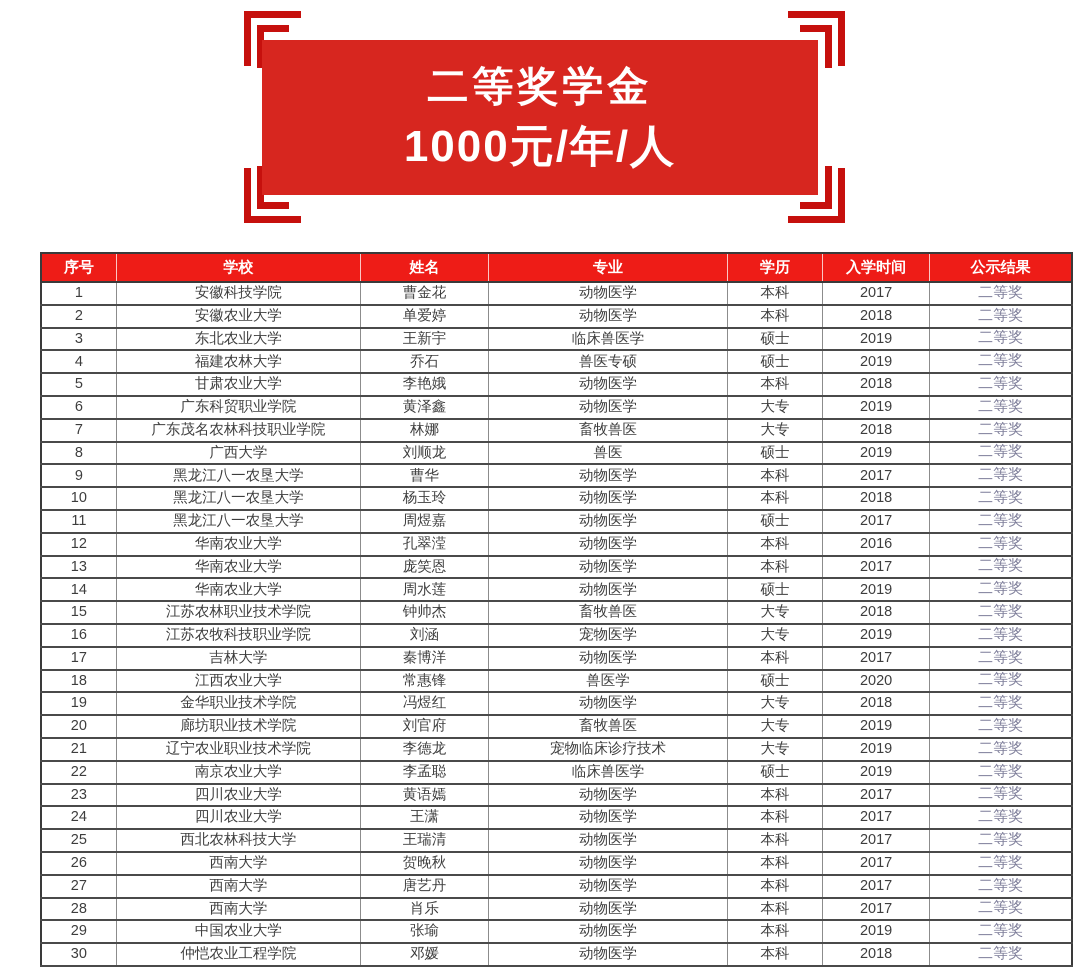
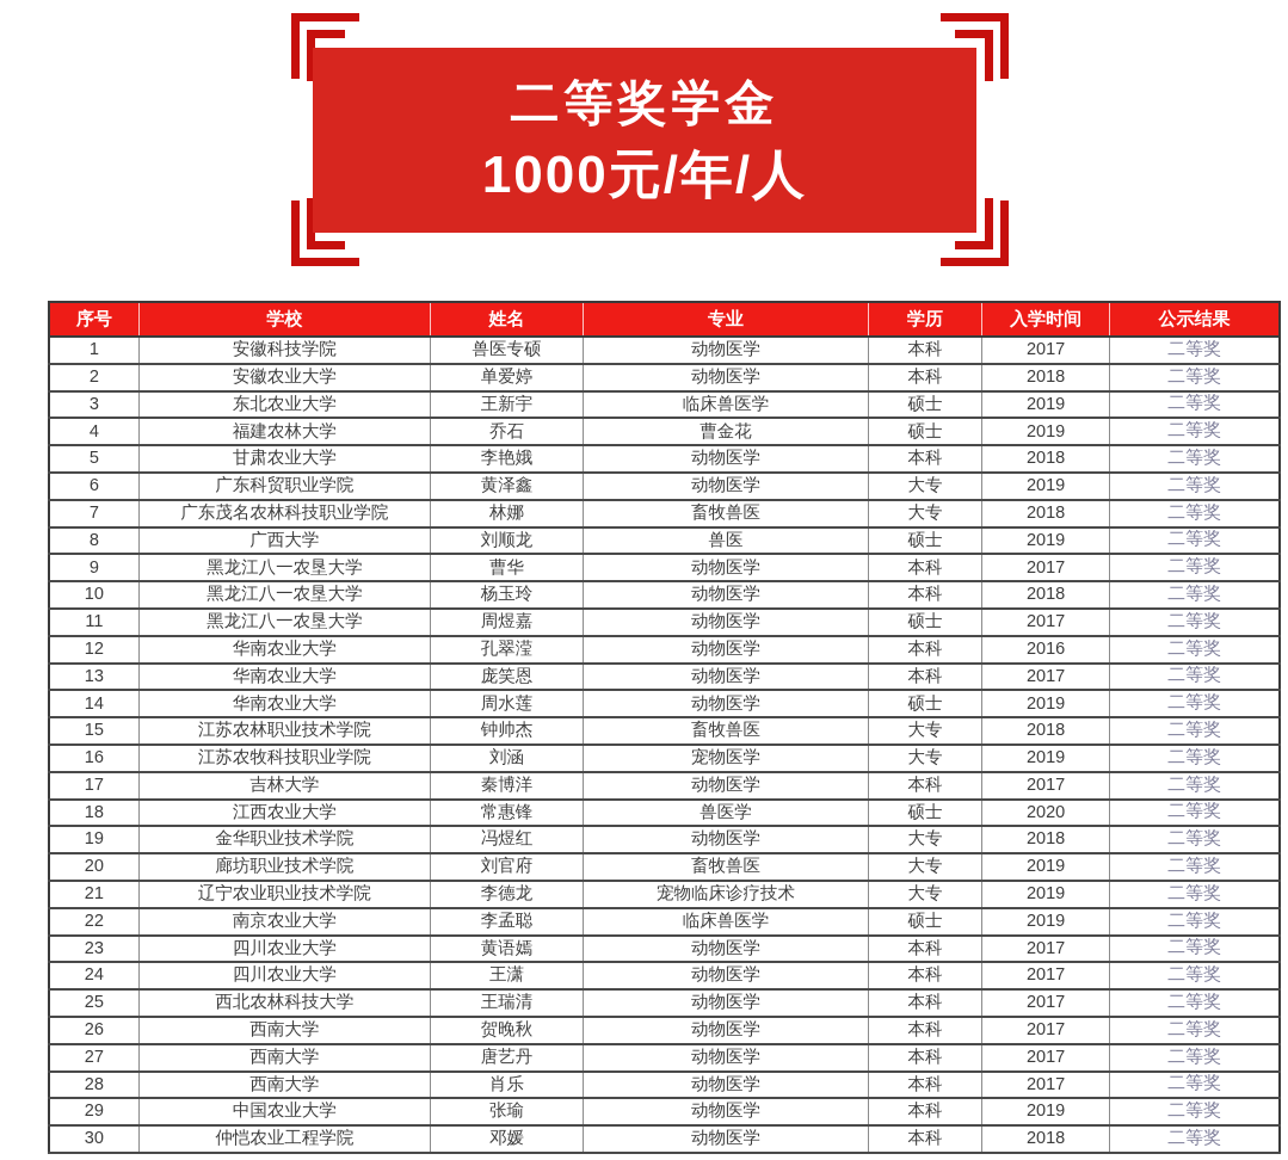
  二等奖学金
  1000元/年/人
  序号	学校	姓名	专业	学历	入学时间	公示结果
- 1	安徽科技学院	曹金花	动物医学	本科	2017	二等奖
+ 1	安徽科技学院	兽医专硕	动物医学	本科	2017	二等奖
  2	安徽农业大学	单爱婷	动物医学	本科	2018	二等奖
  3	东北农业大学	王新宇	临床兽医学	硕士	2019	二等奖
- 4	福建农林大学	乔石	兽医专硕	硕士	2019	二等奖
+ 4	福建农林大学	乔石	曹金花	硕士	2019	二等奖
  5	甘肃农业大学	李艳娥	动物医学	本科	2018	二等奖
  6	广东科贸职业学院	黄泽鑫	动物医学	大专	2019	二等奖
  7	广东茂名农林科技职业学院	林娜	畜牧兽医	大专	2018	二等奖
  8	广西大学	刘顺龙	兽医	硕士	2019	二等奖
  9	黑龙江八一农垦大学	曹华	动物医学	本科	2017	二等奖
  10	黑龙江八一农垦大学	杨玉玲	动物医学	本科	2018	二等奖
  11	黑龙江八一农垦大学	周煜嘉	动物医学	硕士	2017	二等奖
  12	华南农业大学	孔翠滢	动物医学	本科	2016	二等奖
  13	华南农业大学	庞笑恩	动物医学	本科	2017	二等奖
  14	华南农业大学	周水莲	动物医学	硕士	2019	二等奖
  15	江苏农林职业技术学院	钟帅杰	畜牧兽医	大专	2018	二等奖
  16	江苏农牧科技职业学院	刘涵	宠物医学	大专	2019	二等奖
  17	吉林大学	秦博洋	动物医学	本科	2017	二等奖
  18	江西农业大学	常惠锋	兽医学	硕士	2020	二等奖
  19	金华职业技术学院	冯煜红	动物医学	大专	2018	二等奖
  20	廊坊职业技术学院	刘官府	畜牧兽医	大专	2019	二等奖
  21	辽宁农业职业技术学院	李德龙	宠物临床诊疗技术	大专	2019	二等奖
  22	南京农业大学	李孟聪	临床兽医学	硕士	2019	二等奖
  23	四川农业大学	黄语嫣	动物医学	本科	2017	二等奖
  24	四川农业大学	王潇	动物医学	本科	2017	二等奖
  25	西北农林科技大学	王瑞清	动物医学	本科	2017	二等奖
  26	西南大学	贺晚秋	动物医学	本科	2017	二等奖
  27	西南大学	唐艺丹	动物医学	本科	2017	二等奖
  28	西南大学	肖乐	动物医学	本科	2017	二等奖
  29	中国农业大学	张瑜	动物医学	本科	2019	二等奖
  30	仲恺农业工程学院	邓媛	动物医学	本科	2018	二等奖
